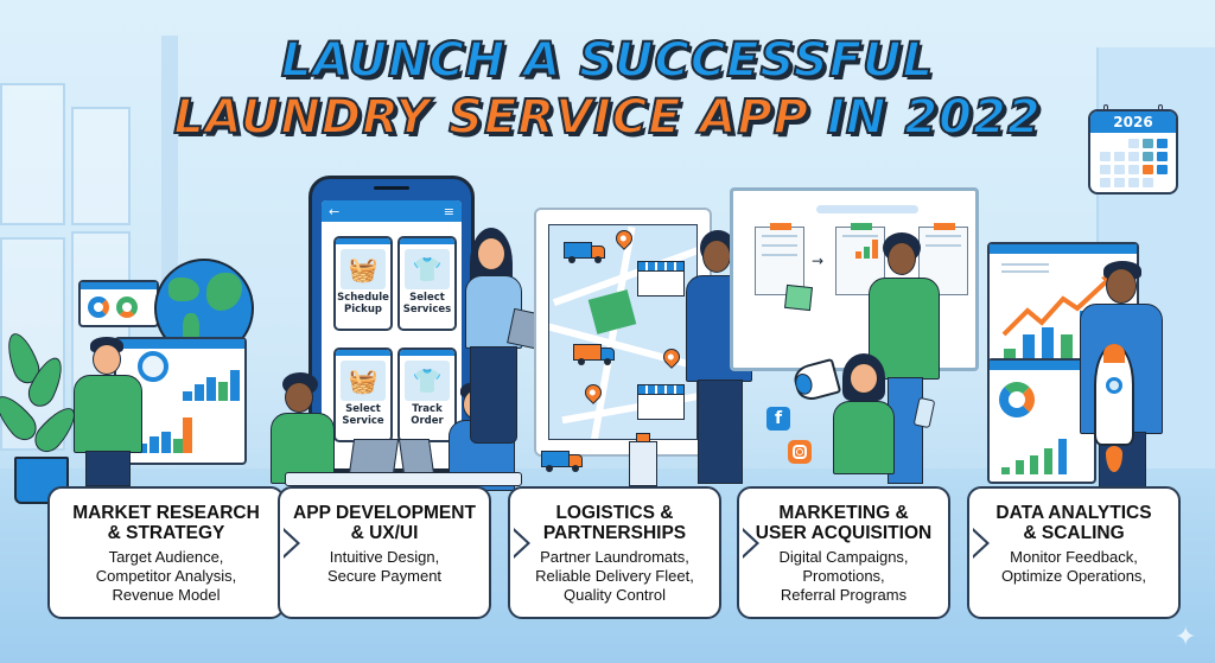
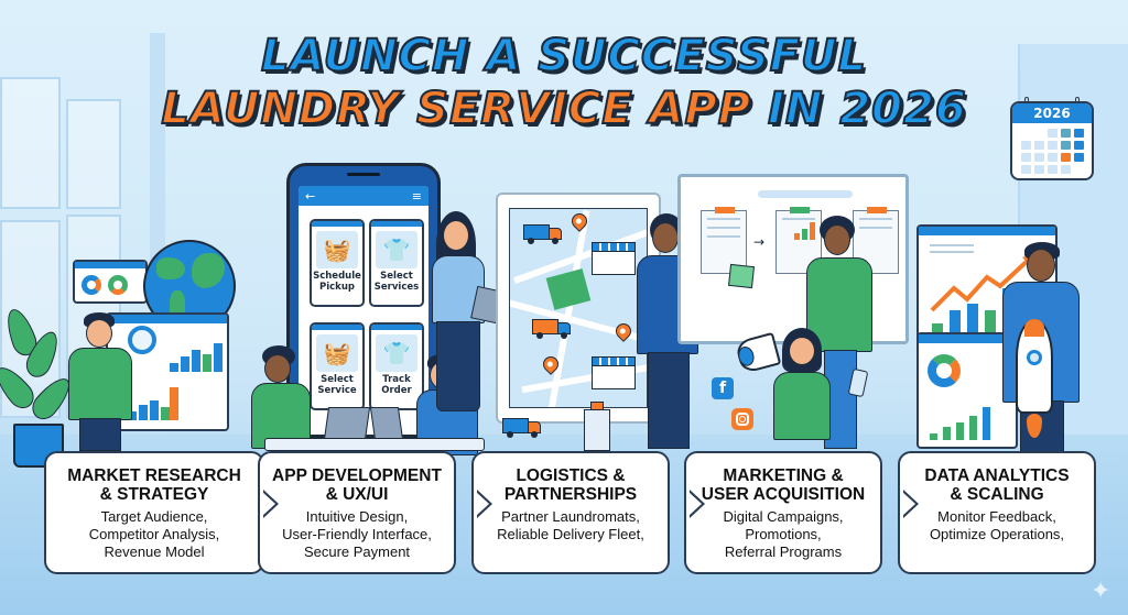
  LAUNCH A SUCCESSFUL
- LAUNDRY SERVICE APP IN 2022
+ LAUNDRY SERVICE APP IN 2026
  2026
  ←
  ≡
  🧺
  Schedule Pickup
  👕
  Select Services
  🧺
  Select Service
  👕
  Track Order
  →
  f
  MARKET RESEARCH
  & STRATEGY
  Target Audience,
  Competitor Analysis,
  Revenue Model
  APP DEVELOPMENT
  & UX/UI
  Intuitive Design,
+ User-Friendly Interface,
  Secure Payment
  LOGISTICS &
  PARTNERSHIPS
  Partner Laundromats,
  Reliable Delivery Fleet,
- Quality Control
  MARKETING &
  USER ACQUISITION
  Digital Campaigns,
  Promotions,
  Referral Programs
  DATA ANALYTICS
  & SCALING
  Monitor Feedback,
  Optimize Operations,
  ✦
